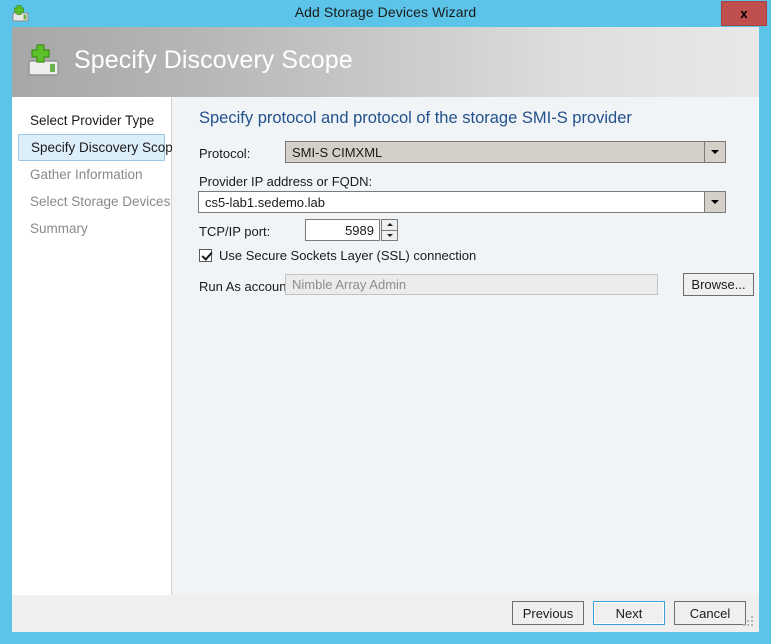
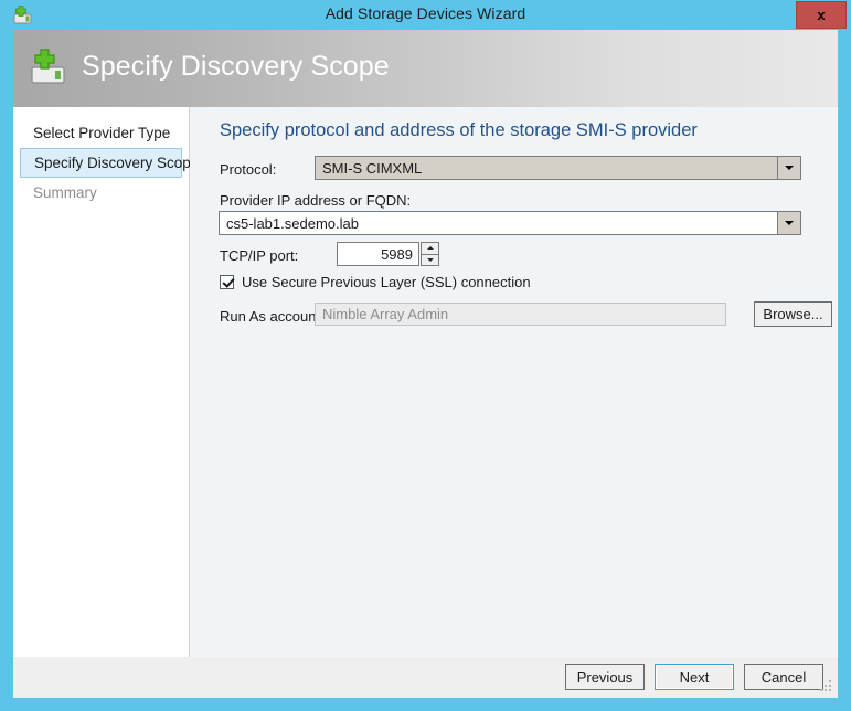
  Add Storage Devices Wizard
  x
  Specify Discovery Scope
  Select Provider Type
  Specify Discovery Scop
- Gather Information
- Select Storage Devices
  Summary
- Specify protocol and protocol of the storage SMI-S provider
+ Specify protocol and address of the storage SMI-S provider
  Protocol:
  SMI-S CIMXML
  Provider IP address or FQDN:
  cs5-lab1.sedemo.lab
  TCP/IP port:
  5989
- Use Secure Sockets Layer (SSL) connection
+ Use Secure Previous Layer (SSL) connection
  Run As accoun
  Nimble Array Admin
  Browse...
  Previous
  Next
  Cancel
